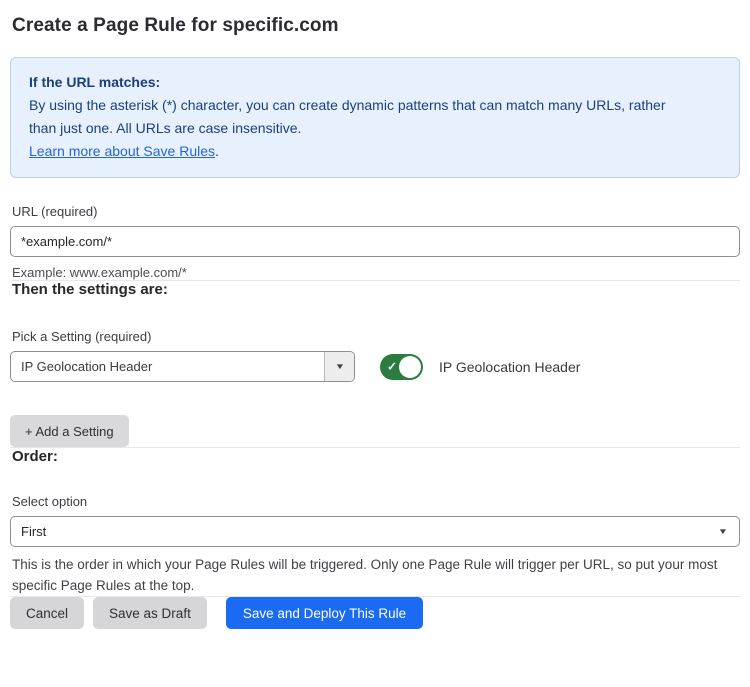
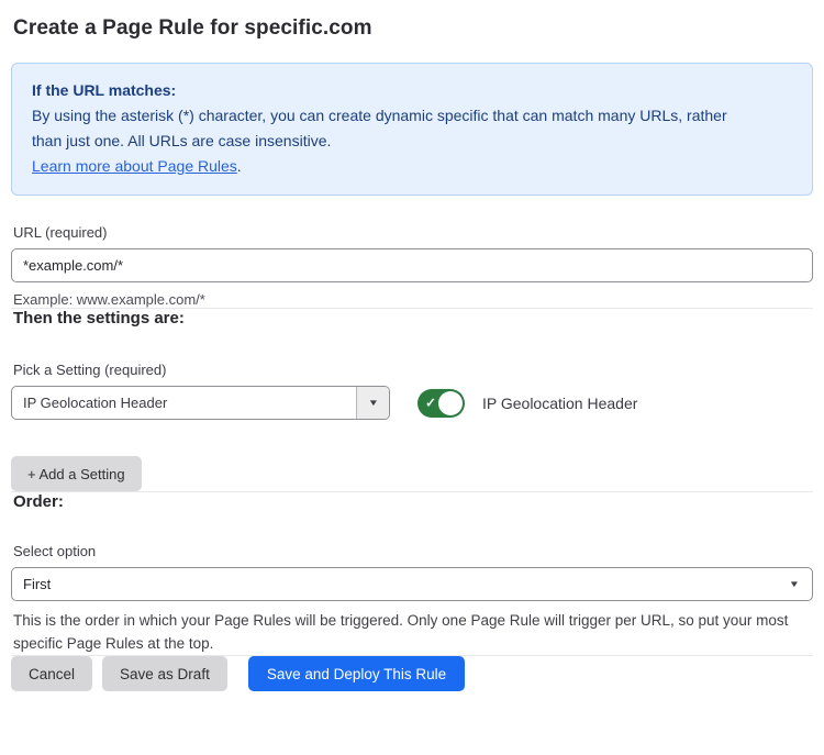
  Create a Page Rule for specific.com
  If the URL matches:
- By using the asterisk (*) character, you can create dynamic patterns that can match many URLs, rather than just one. All URLs are case insensitive.
+ By using the asterisk (*) character, you can create dynamic specific that can match many URLs, rather than just one. All URLs are case insensitive.
- Learn more about Save Rules.
+ Learn more about Page Rules.
  URL (required)
  *example.com/*
  Example: www.example.com/*
  Then the settings are:
  Pick a Setting (required)
  IP Geolocation Header
  ▼
  ✓
  IP Geolocation Header
  + Add a Setting
  Order:
  Select option
  First
  ▼
  This is the order in which your Page Rules will be triggered. Only one Page Rule will trigger per URL, so put your most specific Page Rules at the top.
  Cancel
  Save as Draft
  Save and Deploy This Rule
